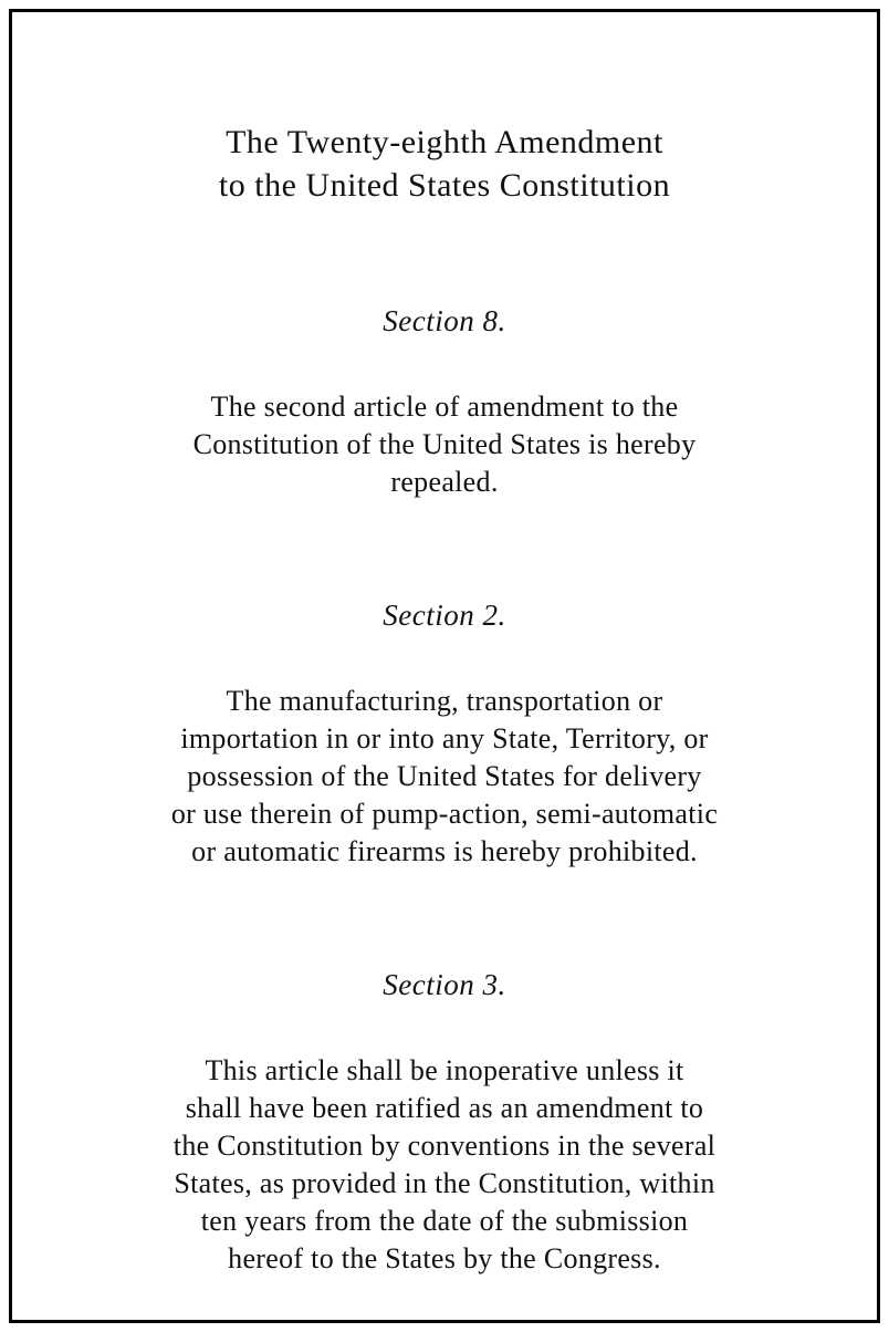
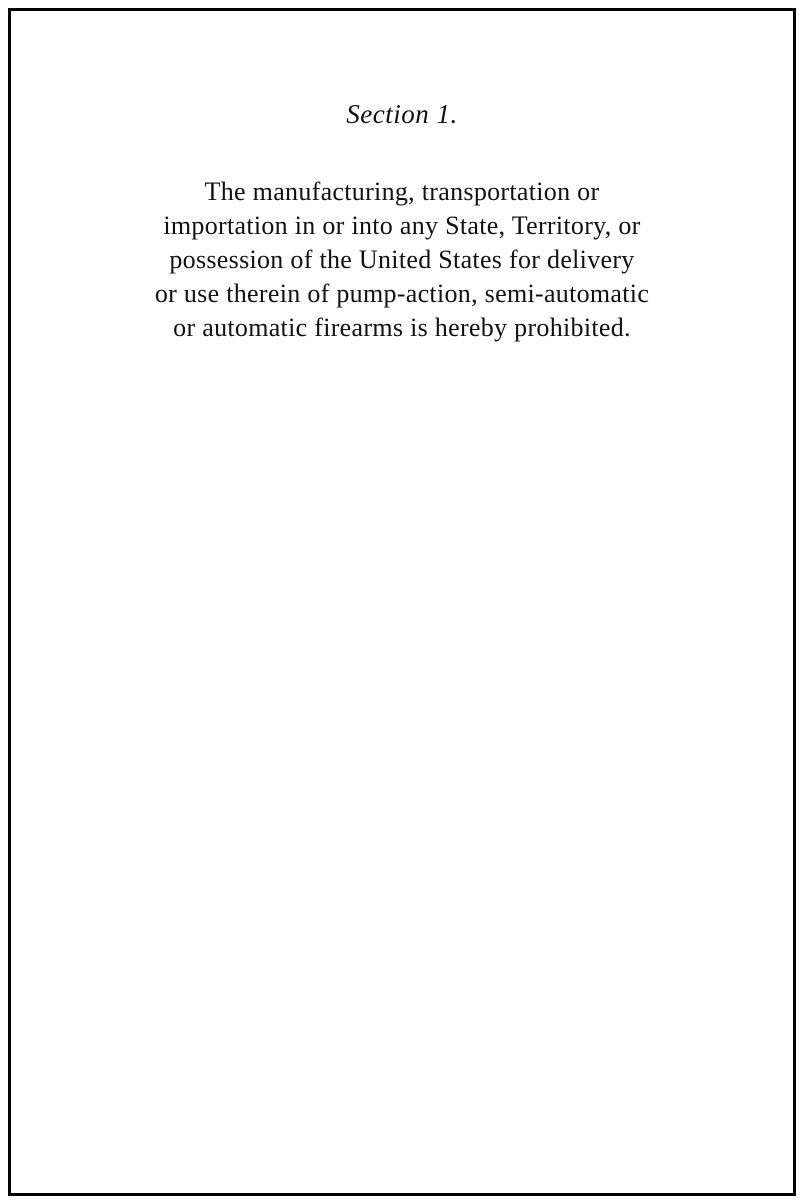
- The Twenty-eighth Amendment
- to the United States Constitution
- Section 8.
+ Section 1.
- The second article of amendment to the
- Constitution of the United States is hereby
- repealed.
- Section 2.
  The manufacturing, transportation or
  importation in or into any State, Territory, or
  possession of the United States for delivery
  or use therein of pump-action, semi-automatic
  or automatic firearms is hereby prohibited.
- Section 3.
- This article shall be inoperative unless it
- shall have been ratified as an amendment to
- the Constitution by conventions in the several
- States, as provided in the Constitution, within
- ten years from the date of the submission
- hereof to the States by the Congress.
